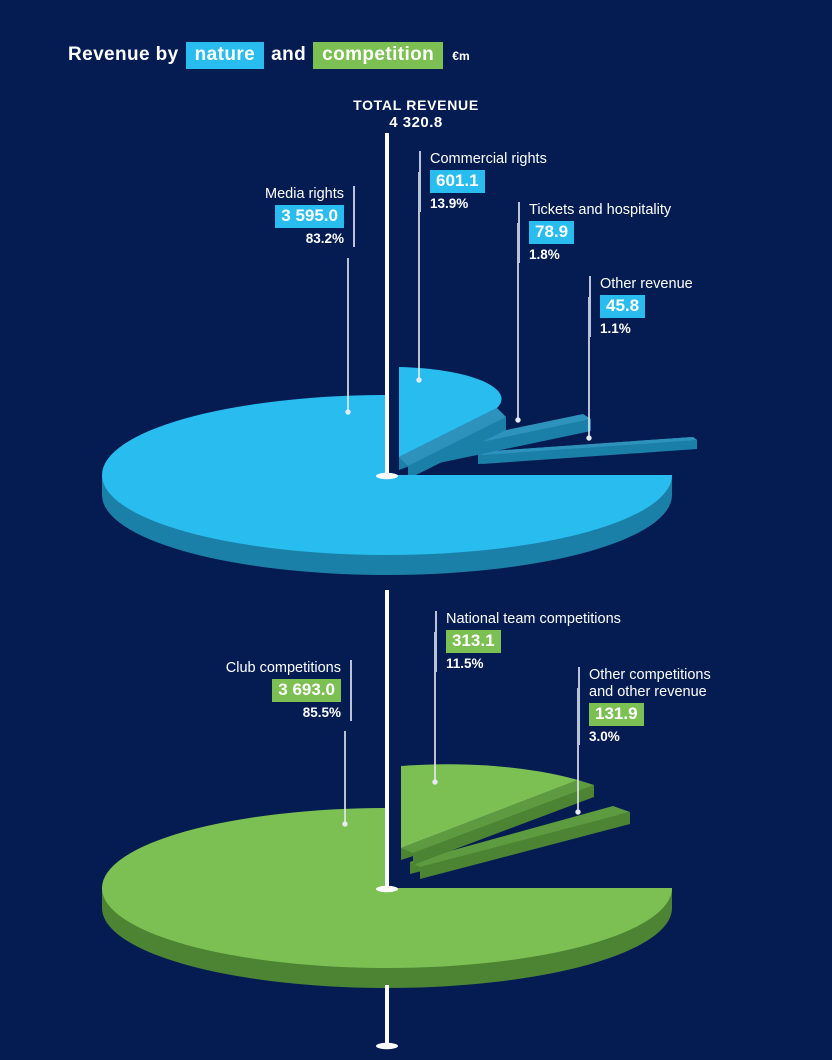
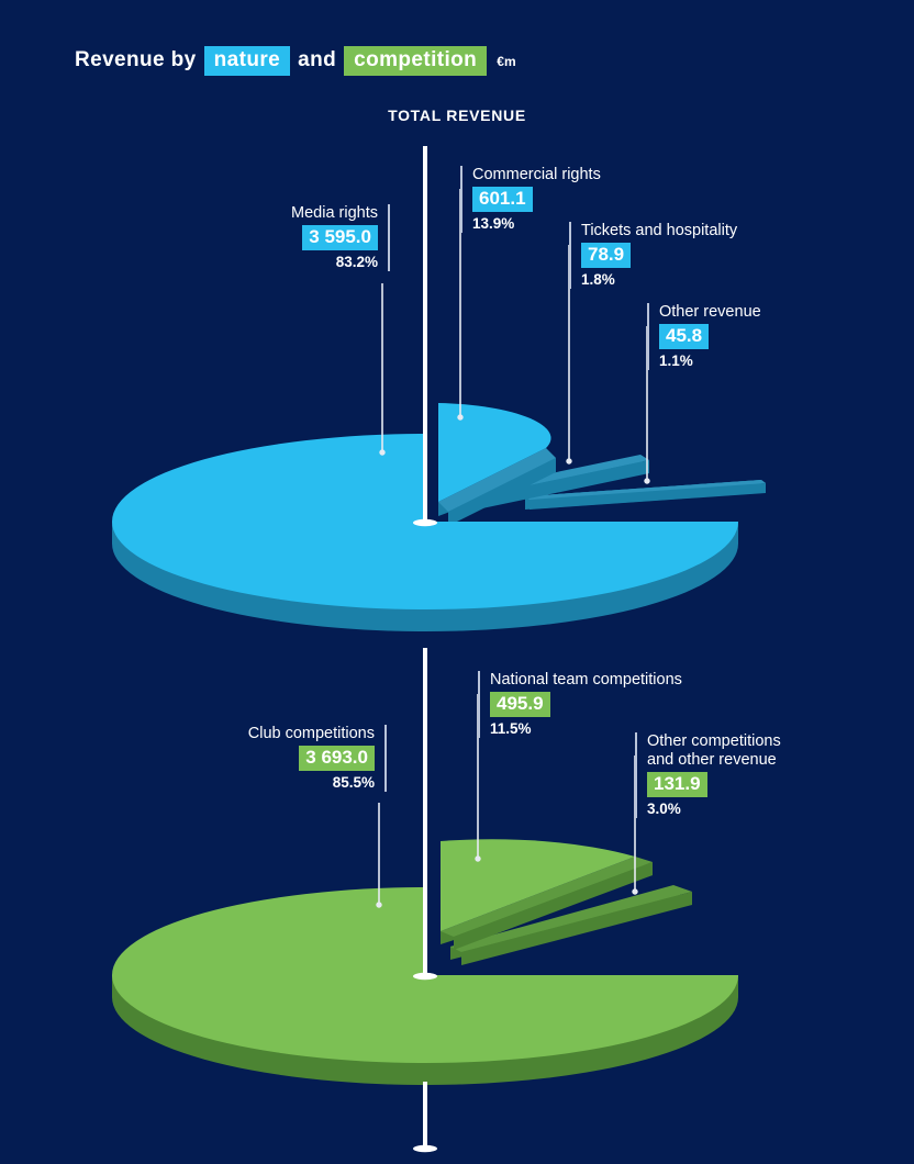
  Revenue by
  nature
  and
  competition
  €m
  TOTAL REVENUE
- 4 320.8
  Media rights
  3 595.0
  83.2%
  Commercial rights
  601.1
  13.9%
  Tickets and hospitality
  78.9
  1.8%
  Other revenue
  45.8
  1.1%
  Club competitions
  3 693.0
  85.5%
  National team competitions
- 313.1
+ 495.9
  11.5%
  Other competitions and other revenue
  131.9
  3.0%
